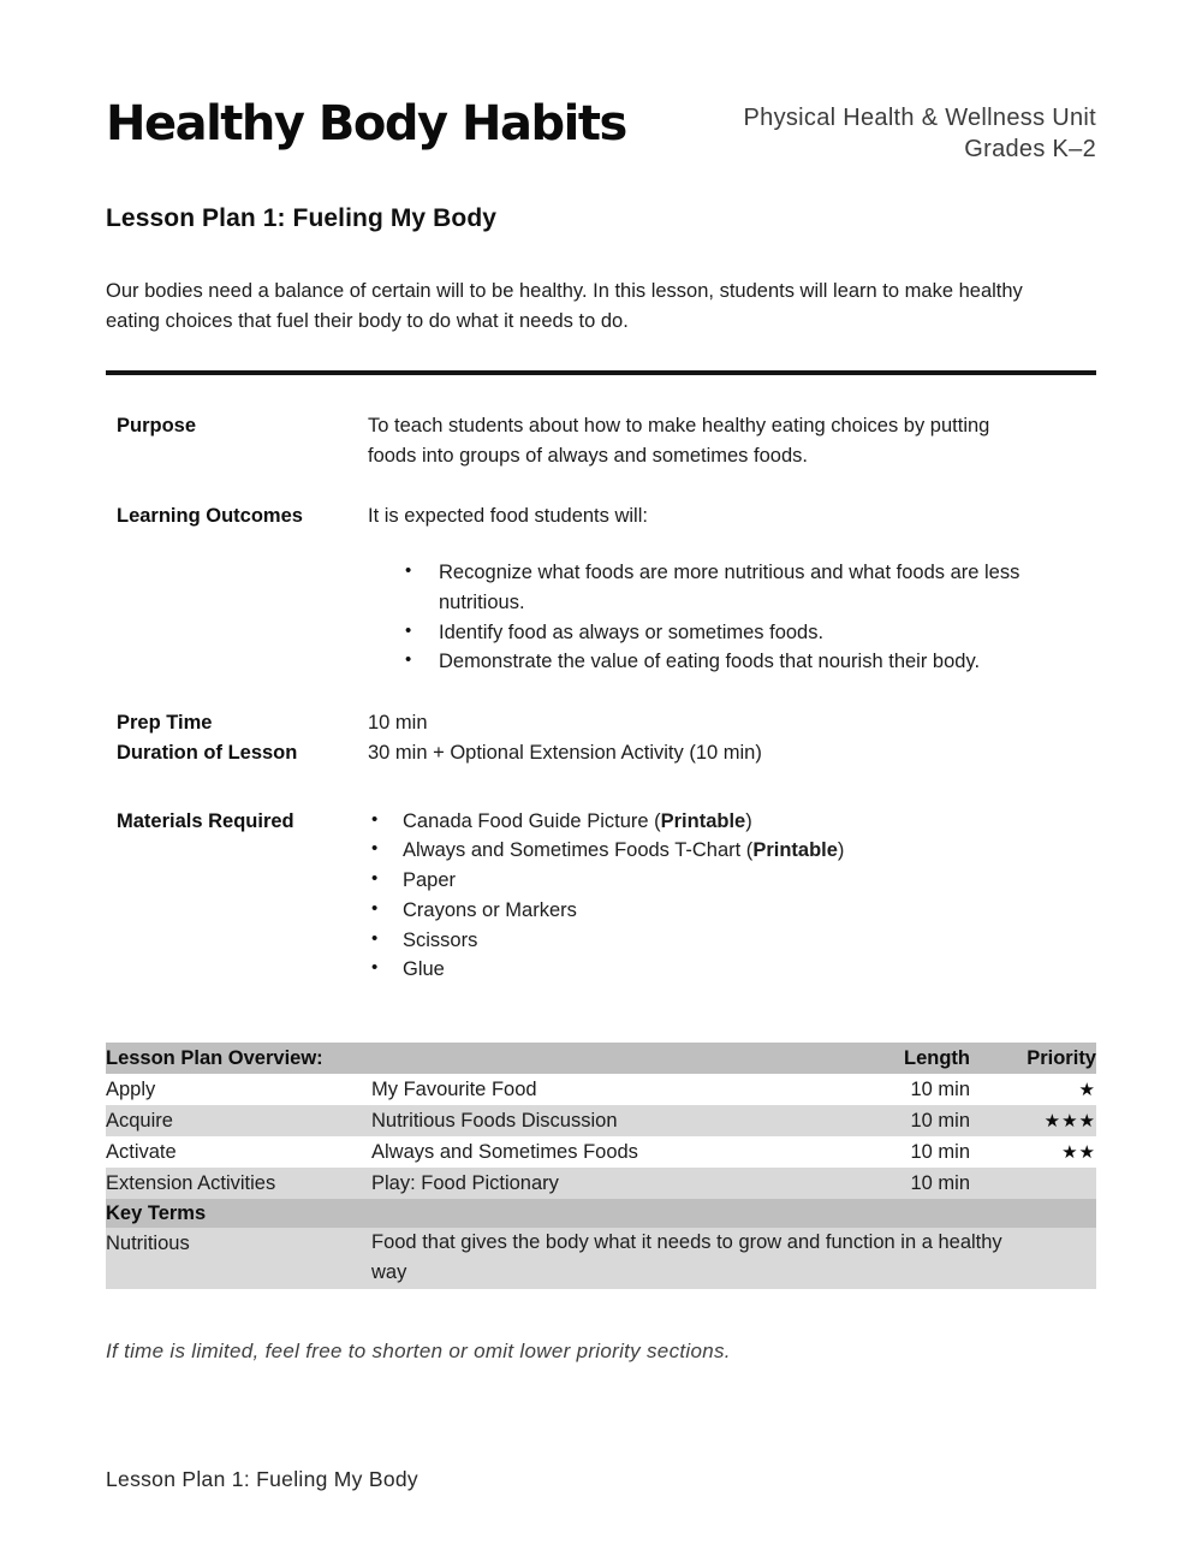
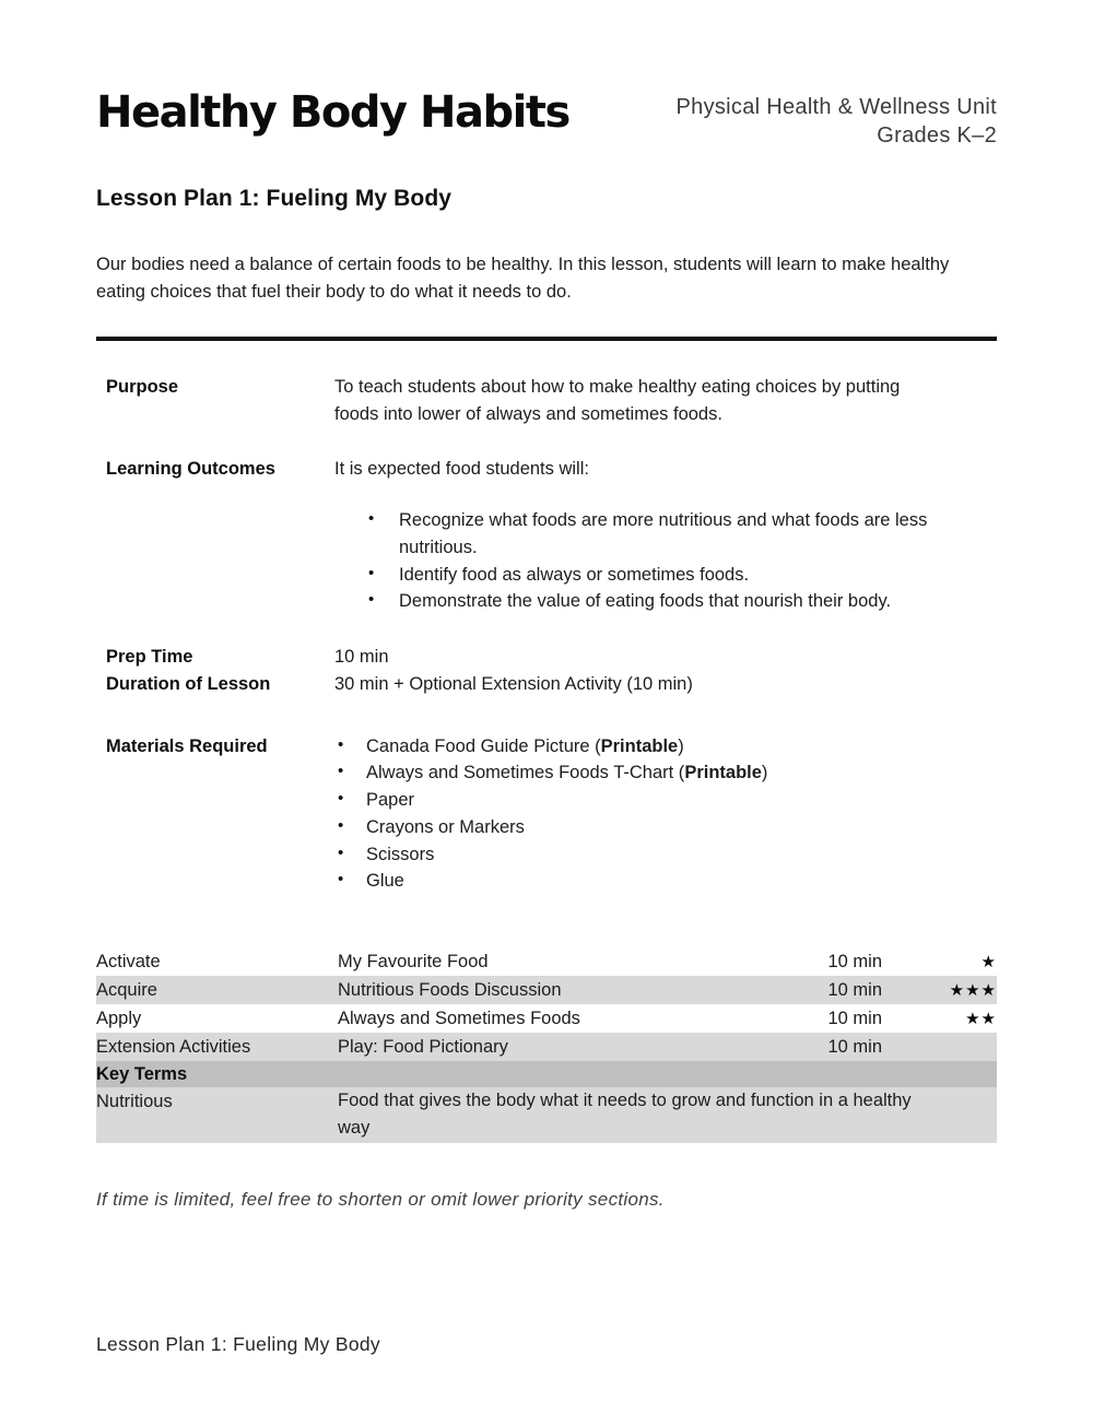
  Healthy Body Habits
  Physical Health & Wellness Unit
  Grades K–2
  Lesson Plan 1: Fueling My Body
- Our bodies need a balance of certain will to be healthy. In this lesson, students will learn to make healthy eating choices that fuel their body to do what it needs to do.
+ Our bodies need a balance of certain foods to be healthy. In this lesson, students will learn to make healthy eating choices that fuel their body to do what it needs to do.
  Purpose
- To teach students about how to make healthy eating choices by putting foods into groups of always and sometimes foods.
+ To teach students about how to make healthy eating choices by putting foods into lower of always and sometimes foods.
  Learning Outcomes
  It is expected food students will:
  •
  Recognize what foods are more nutritious and what foods are less nutritious.
  •
  Identify food as always or sometimes foods.
  •
  Demonstrate the value of eating foods that nourish their body.
  Prep Time
  10 min
  Duration of Lesson
  30 min + Optional Extension Activity (10 min)
  Materials Required
  •
  Canada Food Guide Picture (Printable)
  •
  Always and Sometimes Foods T-Chart (Printable)
  •
  Paper
  •
  Crayons or Markers
  •
  Scissors
  •
  Glue
- Lesson Plan Overview:	Length	Priority
- Apply	My Favourite Food	10 min	★
+ Activate	My Favourite Food	10 min	★
  Acquire	Nutritious Foods Discussion	10 min	★★★
- Activate	Always and Sometimes Foods	10 min	★★
+ Apply	Always and Sometimes Foods	10 min	★★
  Extension Activities	Play: Food Pictionary	10 min
  Key Terms
  Nutritious	Food that gives the body what it needs to grow and function in a healthy way
  If time is limited, feel free to shorten or omit lower priority sections.
  Lesson Plan 1: Fueling My Body
